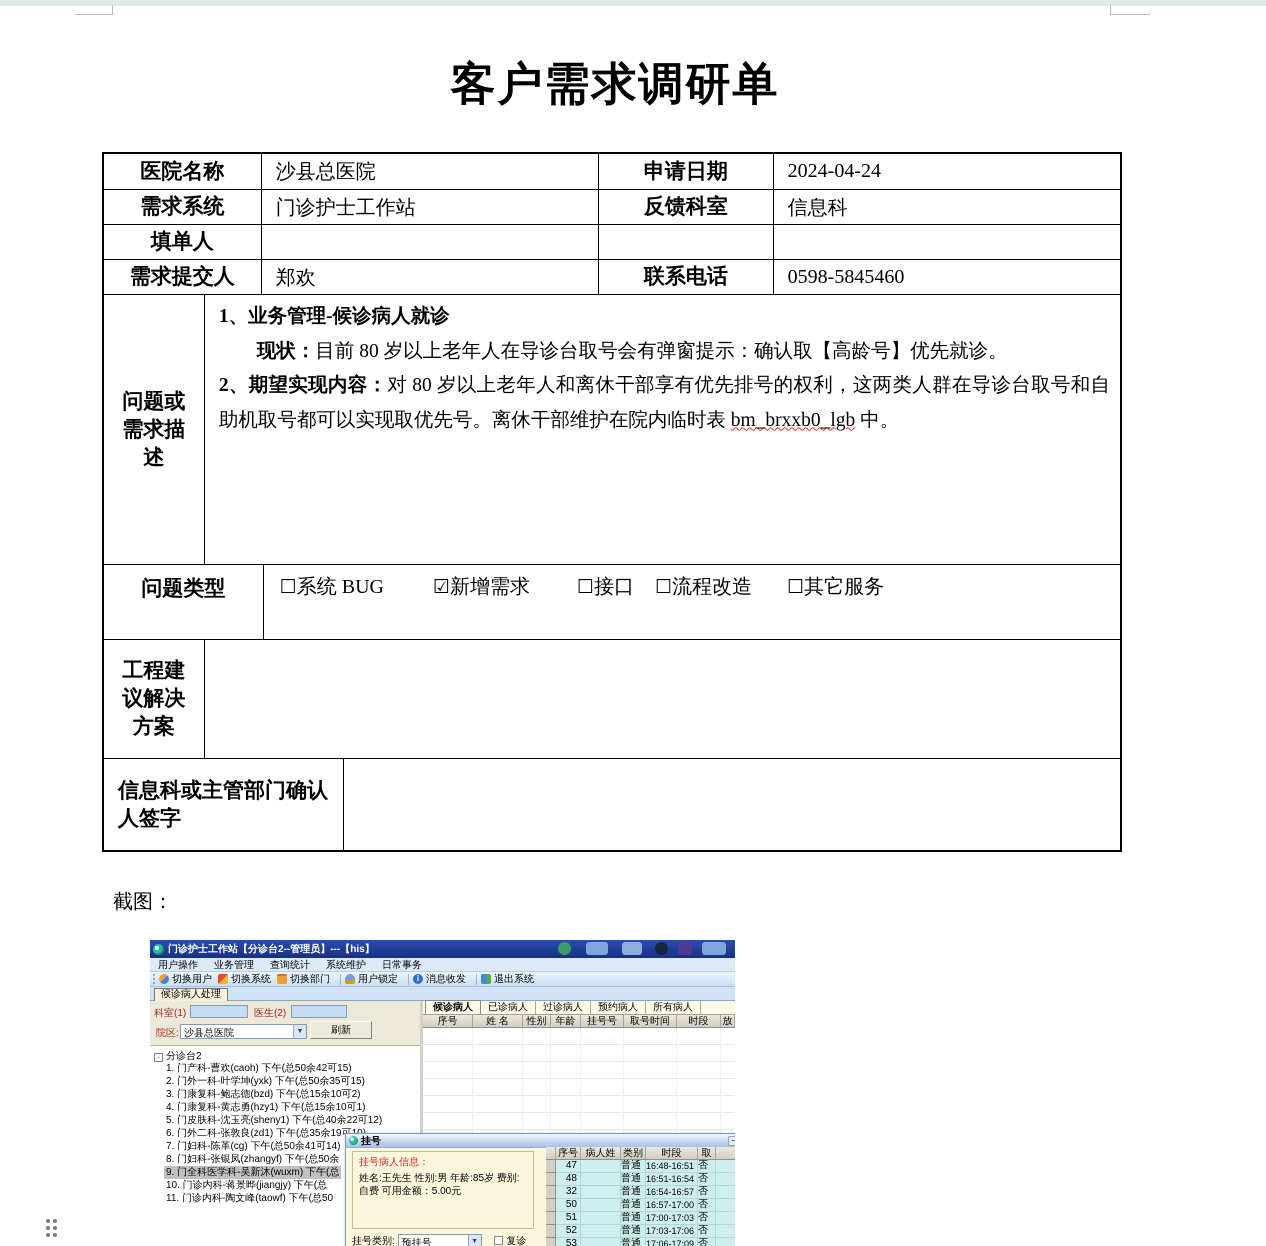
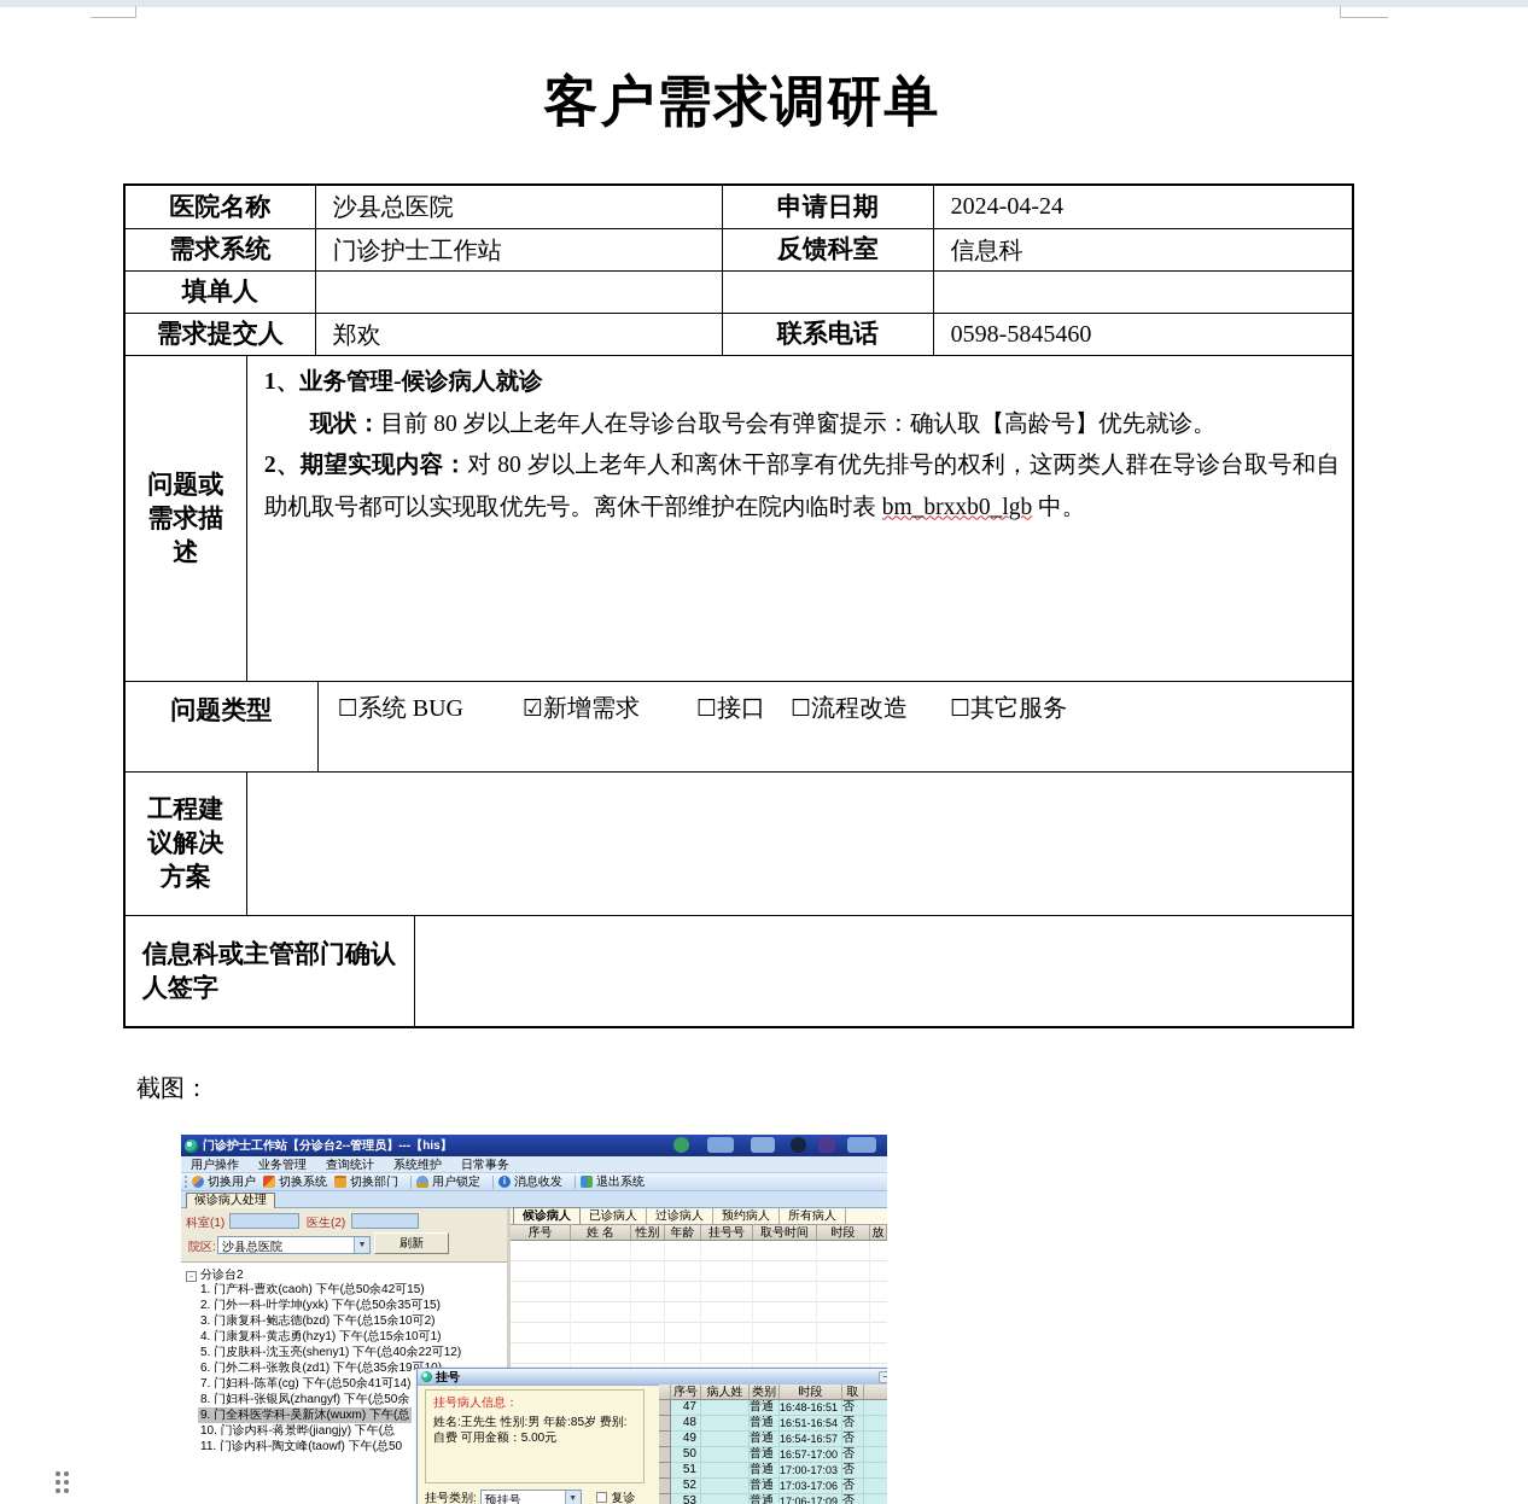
  客户需求调研单
  医院名称
  沙县总医院
  申请日期
  2024-04-24
  需求系统
  门诊护士工作站
  反馈科室
  信息科
  填单人
  需求提交人
  郑欢
  联系电话
  0598-5845460
  问题或需求描述
  1、业务管理-候诊病人就诊
  现状：目前 80 岁以上老年人在导诊台取号会有弹窗提示：确认取【高龄号】优先就诊。
  2、期望实现内容：对 80 岁以上老年人和离休干部享有优先排号的权利，这两类人群在导诊台取号和自助机取号都可以实现取优先号。离休干部维护在院内临时表 bm_brxxb0_lgb 中。
  问题类型
  ☐系统 BUG ☑新增需求 ☐接口 ☐流程改造 ☐其它服务
  工程建议解决方案
  信息科或主管部门确认人签字
  截图：
  门诊护士工作站【分诊台2--管理员】---【his】
  用户操作
  业务管理
  查询统计
  系统维护
  日常事务
  切换用户
  切换系统
  切换部门
  用户锁定
  i
  消息收发
  退出系统
  候诊病人处理
  科室(1)
  医生(2)
  院区:
  沙县总医院
  刷新
  - 分诊台2
  1. 门产科-曹欢(caoh) 下午(总50余42可15)
  2. 门外一科-叶学坤(yxk) 下午(总50余35可15)
  3. 门康复科-鲍志德(bzd) 下午(总15余10可2)
  4. 门康复科-黄志勇(hzy1) 下午(总15余10可1)
  5. 门皮肤科-沈玉亮(sheny1) 下午(总40余22可12)
  6. 门外二科-张敦良(zd1) 下午(总35余19
  7. 门妇科-陈革(cg) 下午(总50余41可14)
  8. 门妇科-张银凤(zhangyf) 下午(总50余
  9. 门全科医学科-吴新沐(wuxm) 下午(总
  10. 门诊内科-蒋景晔(jiangjy) 下午(总
  11. 门诊内科-陶文峰(taowf) 下午(总50
  候诊病人
  已诊病人
  过诊病人
  预约病人
  所有病人
  序号
  姓 名
  性别
  年龄
  挂号号
  取号时间
  时段
  放
  挂号
  挂号病人信息：
  姓名:王先生 性别:男 年龄:85岁 费别:自费 可用金额：5.00元
  挂号类别: 预挂号
  复诊
  序号
  病人姓
  类别
  时段
  47
  普通
  16:48-16:51
  否
  48
  普通
  16:51-16:54
  否
- 32
+ 49
  普通
  16:54-16:57
  否
  50
  普通
  16:57-17:00
  否
  51
  普通
  17:00-17:03
  否
  52
  普通
  17:03-17:06
  否
  53
  普通
  17:06-17:09
  否
